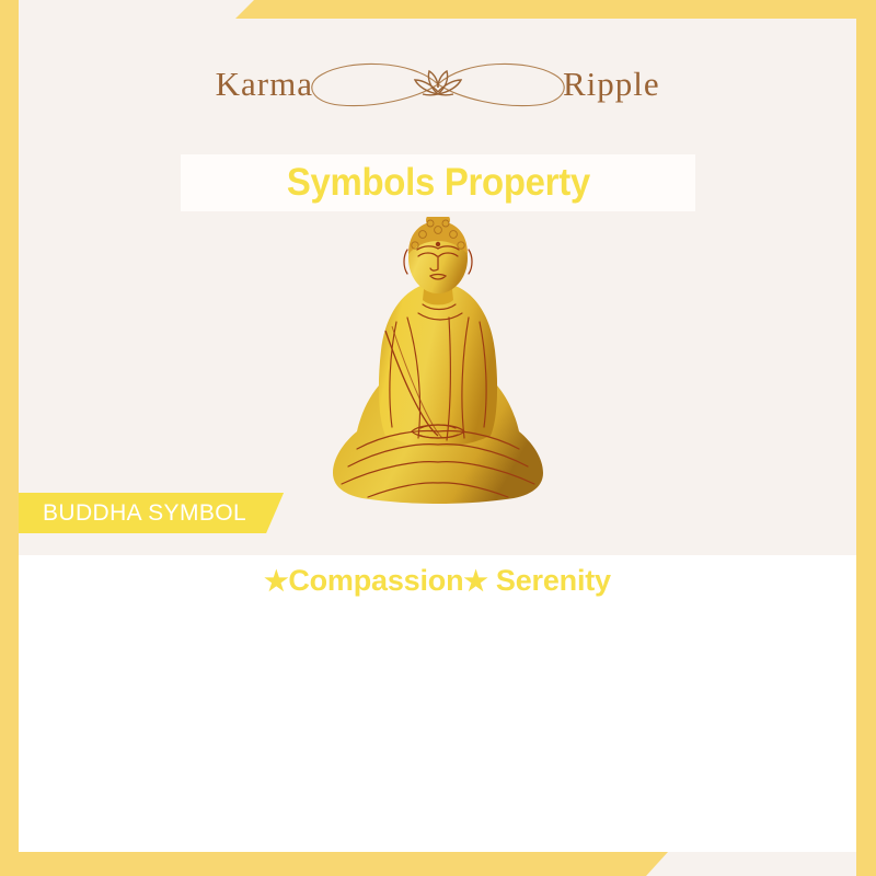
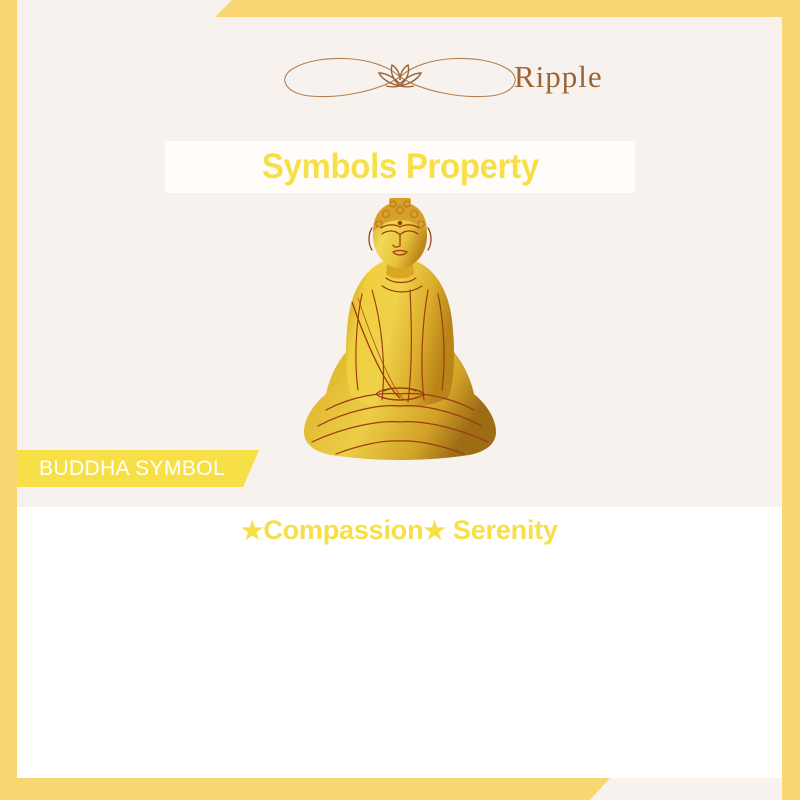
- Karma
  Ripple
  Symbols Property
  BUDDHA SYMBOL
  ★Compassion★ Serenity
